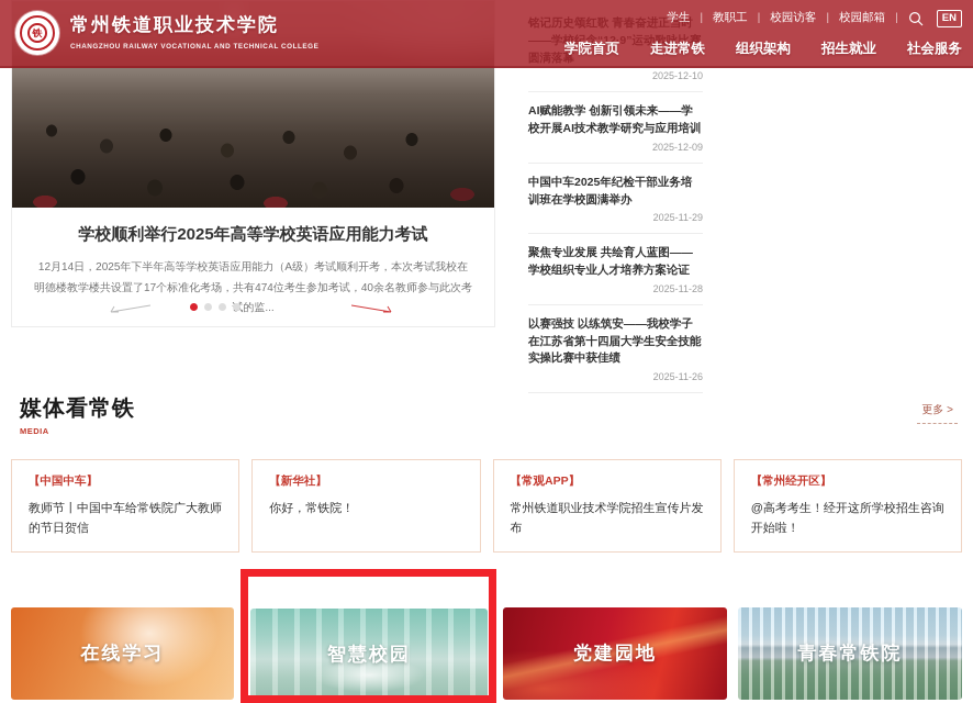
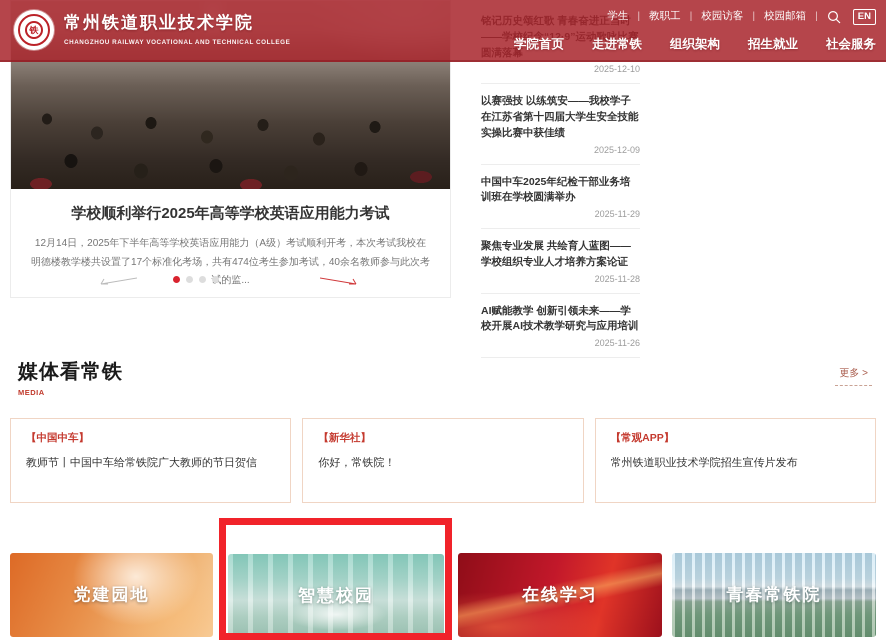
  学校顺利举行2025年高等学校英语应用能力考试
  12月14日，2025年下半年高等学校英语应用能力（A级）考试顺利开考，本次考试我校在明德楼教学楼共设置了17个标准化考场，共有474位考生参加考试，40余名教师参与此次考的监...
  铭记历史颂红歌 青春奋进正当时——学校纪念“12·9”运动歌咏比赛圆满落幕
  2025-12-10
- AI赋能教学 创新引领未来——学校开展AI技术教学研究与应用培训
+ 以赛强技 以练筑安——我校学子在江苏省第十四届大学生安全技能实操比赛中获佳绩
  2025-12-09
  中国中车2025年纪检干部业务培训班在学校圆满举办
  2025-11-29
  聚焦专业发展 共绘育人蓝图——学校组织专业人才培养方案论证
  2025-11-28
- 以赛强技 以练筑安——我校学子在江苏省第十四届大学生安全技能实操比赛中获佳绩
+ AI赋能教学 创新引领未来——学校开展AI技术教学研究与应用培训
  2025-11-26
  媒体看常铁
  MEDIA
  更多 >
  【中国中车】
  教师节丨中国中车给常铁院广大教师的节日贺信
  【新华社】
  你好，常铁院！
  【常观APP】
  常州铁道职业技术学院招生宣传片发布
- 【常州经开区】
- @高考考生！经开这所学校招生咨询开始啦！
- 在线学习
+ 党建园地
  智慧校园
- 党建园地
+ 在线学习
  青春常铁院
  铁
  常州铁道职业技术学院
  学生
  教职工
  校园访客
  校园邮箱
  EN
  学院首页
  走进常铁
  组织架构
  招生就业
  社会服务
